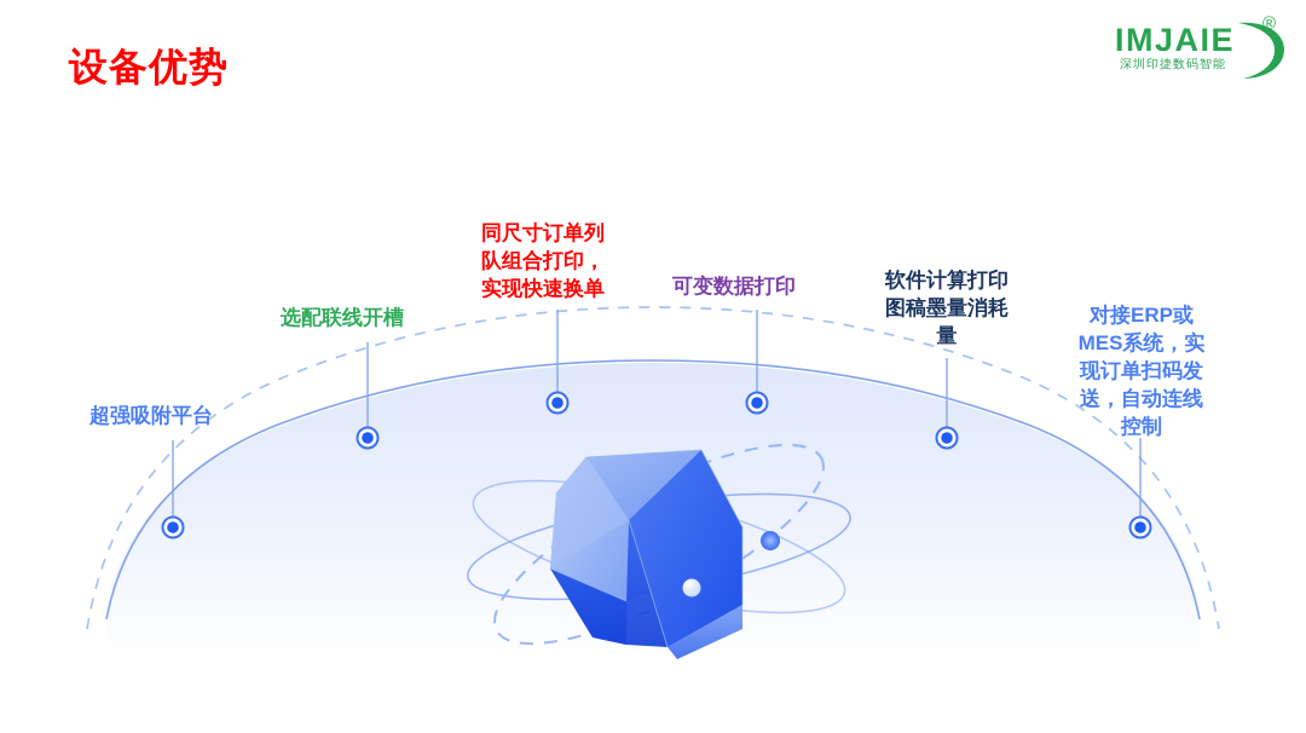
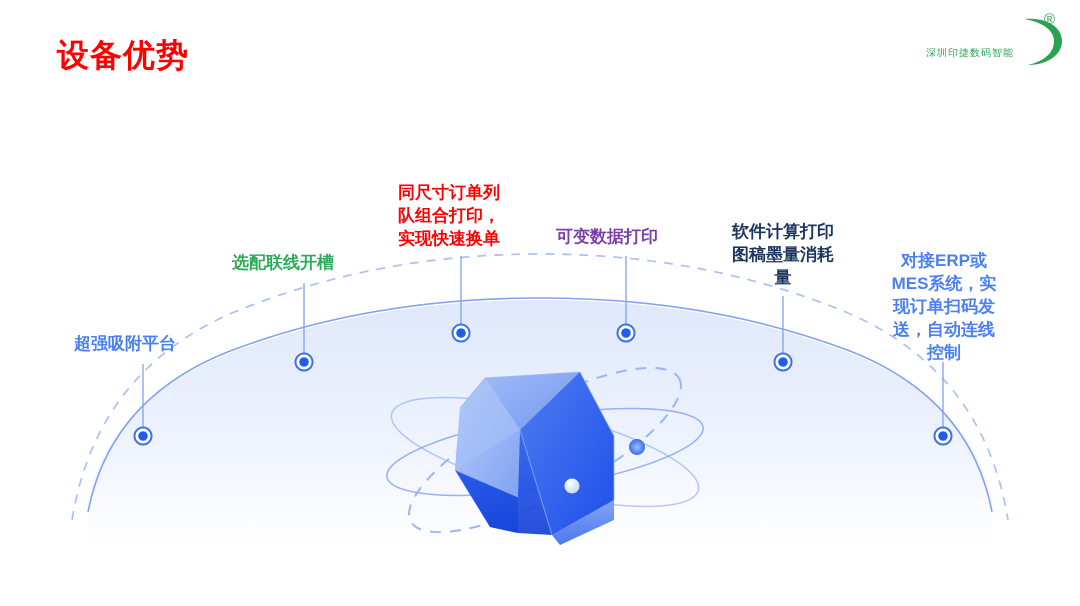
  设备优势
- IMJAIE
  深圳印捷数码智能
  ®
  超强吸附平台
  选配联线开槽
  同尺寸订单列
  队组合打印，
  实现快速换单
  可变数据打印
  软件计算打印
  图稿墨量消耗
  量
  对接ERP或
  MES系统，实
  现订单扫码发
  送，自动连线
  控制
